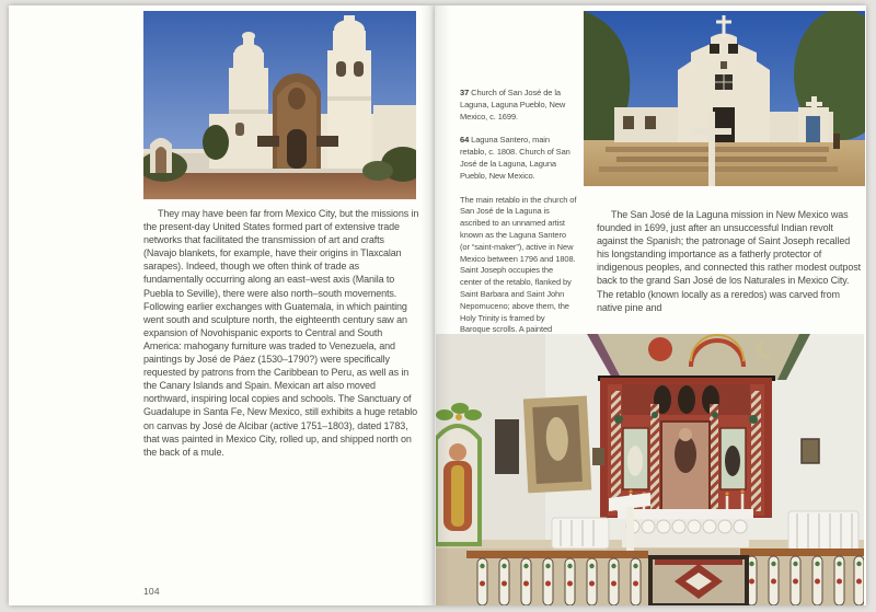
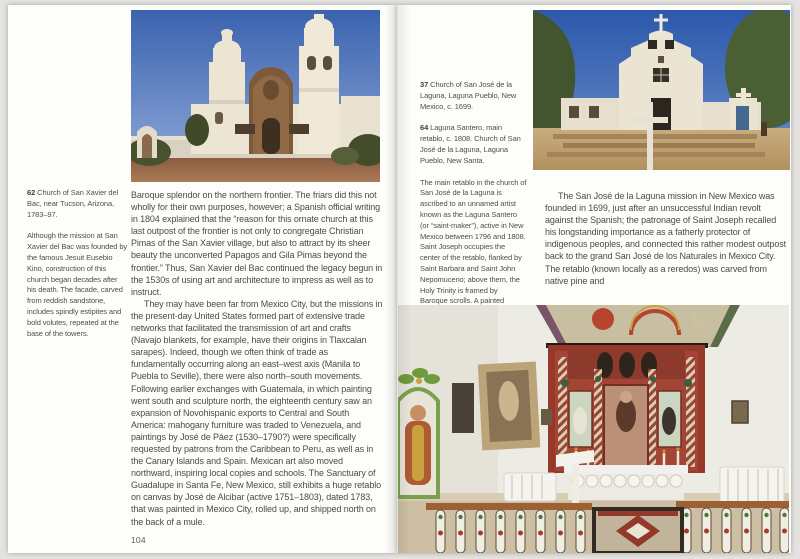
+ 62 Church of San Xavier del Bac, near Tucson, Arizona, 1783–97.
+ Although the mission at San Xavier del Bac was founded by the famous Jesuit Eusebio Kino, construction of this church began decades after his death. The facade, carved from reddish sandstone, includes spindly estipites and bold volutes, repeated at the base of the towers.
+ Baroque splendor on the northern frontier. The friars did this not wholly for their own purposes, however; a Spanish official writing in 1804 explained that the “reason for this ornate church at this last outpost of the frontier is not only to congregate Christian Pimas of the San Xavier village, but also to attract by its sheer beauty the unconverted Papagos and Gila Pimas beyond the frontier.” Thus, San Xavier del Bac continued the legacy begun in the 1530s of using art and architecture to impress as well as to instruct.
  They may have been far from Mexico City, but the missions in the present-day United States formed part of extensive trade networks that facilitated the transmission of art and crafts (Navajo blankets, for example, have their origins in Tlaxcalan sarapes). Indeed, though we often think of trade as fundamentally occurring along an east–west axis (Manila to Puebla to Seville), there were also north–south movements. Following earlier exchanges with Guatemala, in which painting went south and sculpture north, the eighteenth century saw an expansion of Novohispanic exports to Central and South America: mahogany furniture was traded to Venezuela, and paintings by José de Páez (1530–1790?) were specifically requested by patrons from the Caribbean to Peru, as well as in the Canary Islands and Spain. Mexican art also moved northward, inspiring local copies and schools. The Sanctuary of Guadalupe in Santa Fe, New Mexico, still exhibits a huge retablo on canvas by José de Alcibar (active 1751–1803), dated 1783, that was painted in Mexico City, rolled up, and shipped north on the back of a mule.
  104
  37 Church of San José de la Laguna, Laguna Pueblo, New Mexico, c. 1699.
- 64 Laguna Santero, main retablo, c. 1808. Church of San José de la Laguna, Laguna Pueblo, New Mexico.
+ 64 Laguna Santero, main retablo, c. 1808. Church of San José de la Laguna, Laguna Pueblo, New Santa.
  The main retablo in the church of San José de la Laguna is ascribed to an unnamed artist known as the Laguna Santero (or “saint-maker”), active in New Mexico between 1796 and 1808. Saint Joseph occupies the center of the retablo, flanked by Saint Barbara and Saint John Nepomuceno; above them, the Holy Trinity is framed by Baroque scrolls. A painted
  The San José de la Laguna mission in New Mexico was founded in 1699, just after an unsuccessful Indian revolt against the Spanish; the patronage of Saint Joseph recalled his longstanding importance as a fatherly protector of indigenous peoples, and connected this rather modest outpost back to the grand San José de los Naturales in Mexico City. The retablo (known locally as a reredos) was carved from native pine and
